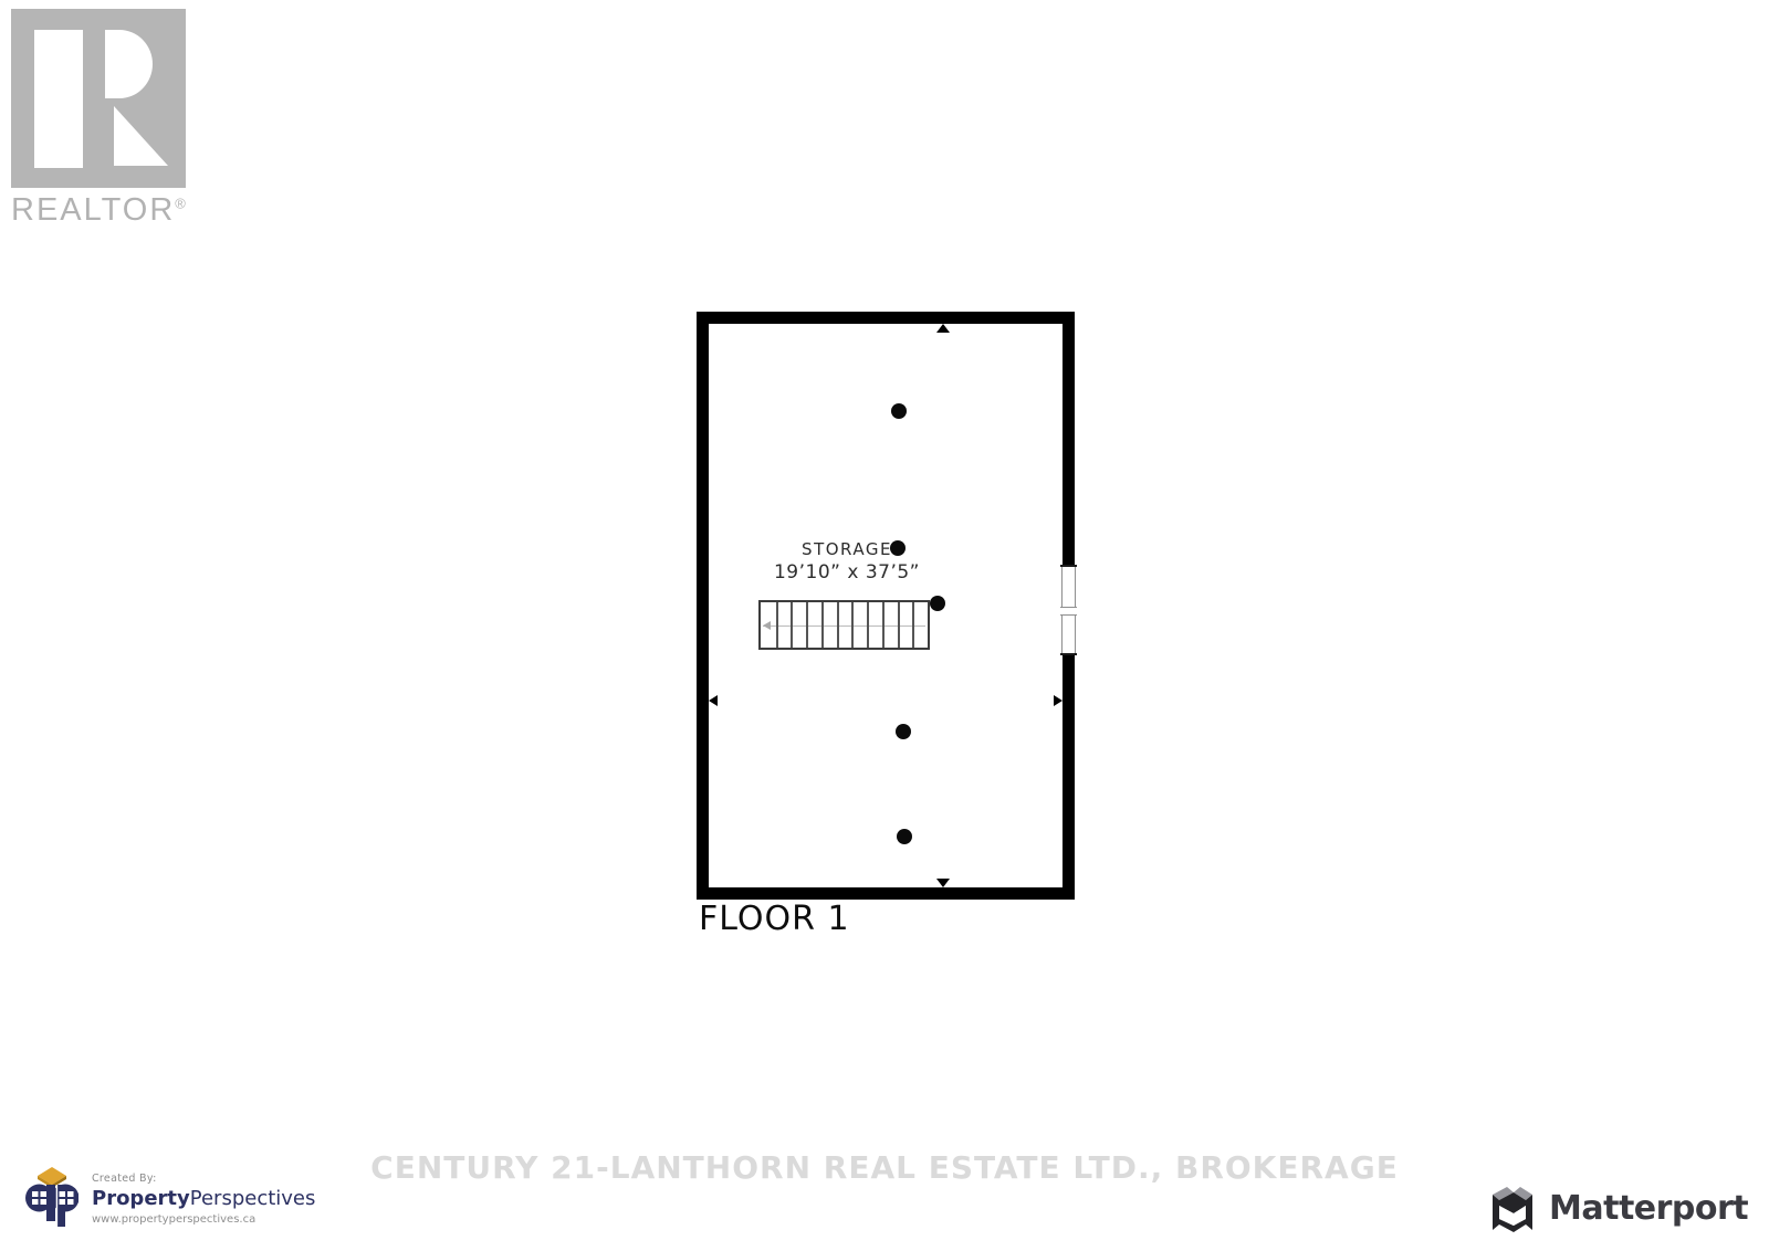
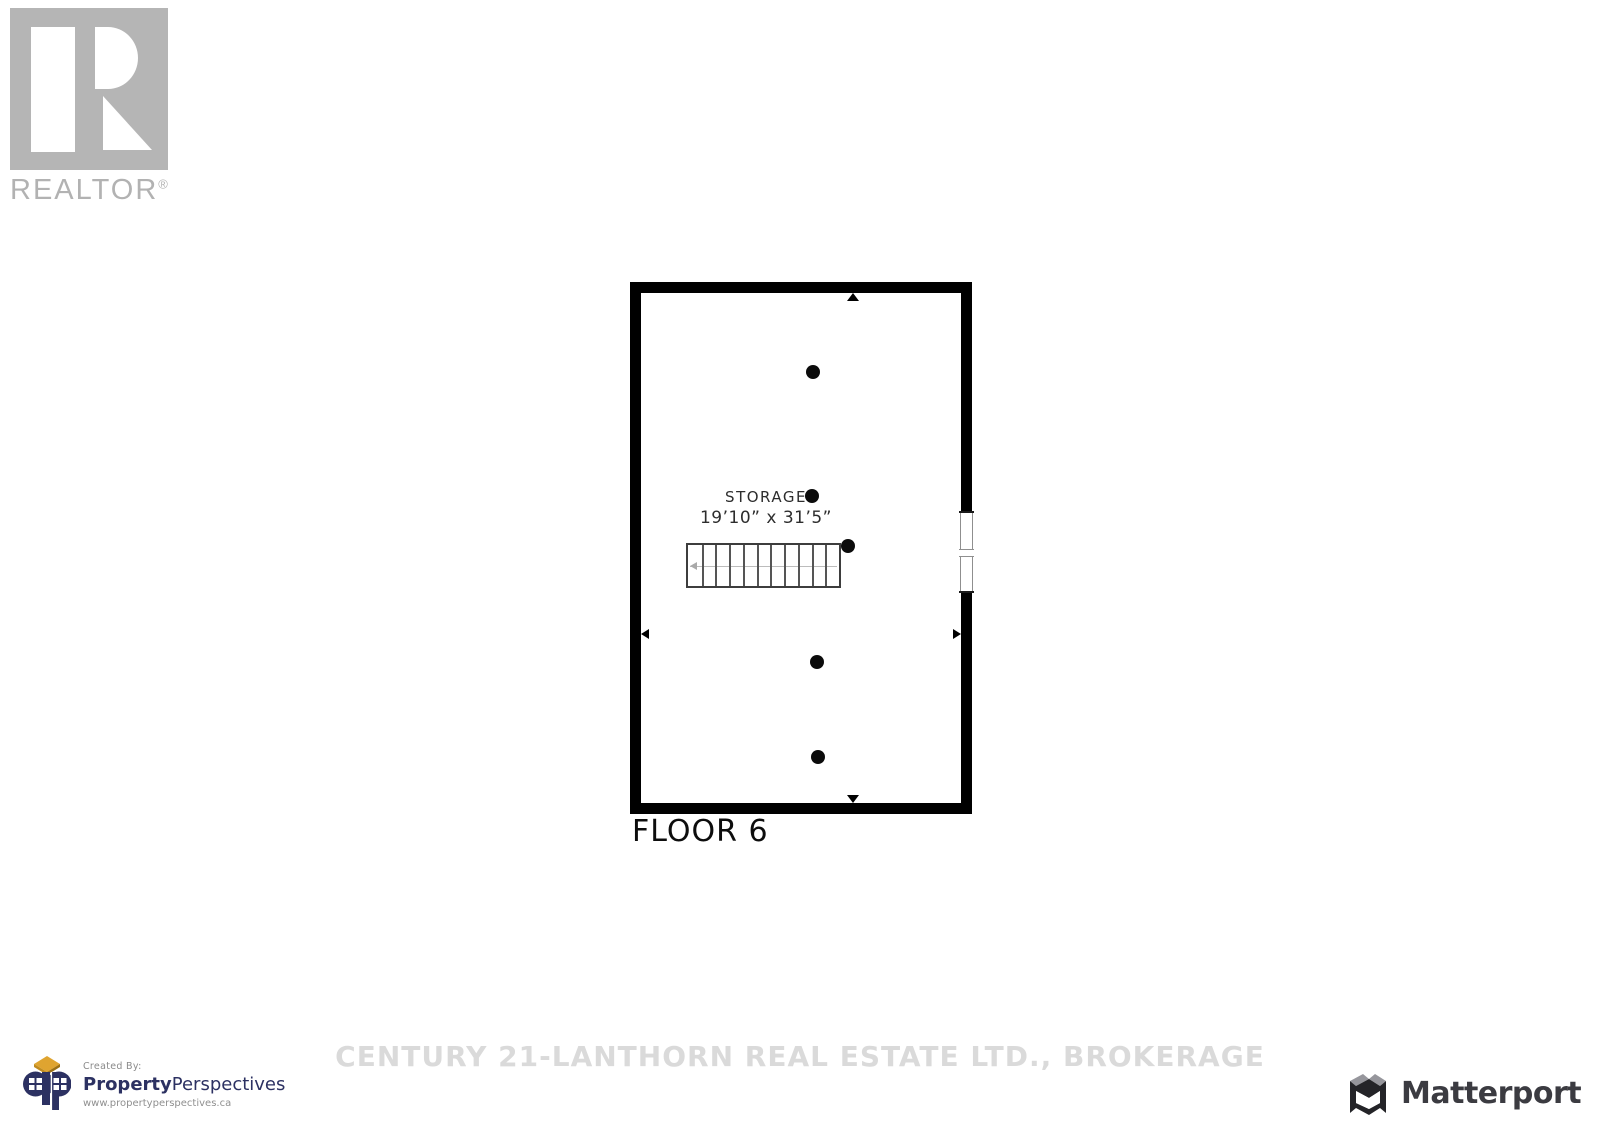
  REALTOR®
  STORAGE
- 19’10” x 37’5”
+ 19’10” x 31’5”
- FLOOR 1
+ FLOOR 6
  CENTURY 21-LANTHORN REAL ESTATE LTD., BROKERAGE
  Created By:
  PropertyPerspectives
  www.propertyperspectives.ca
  Matterport
